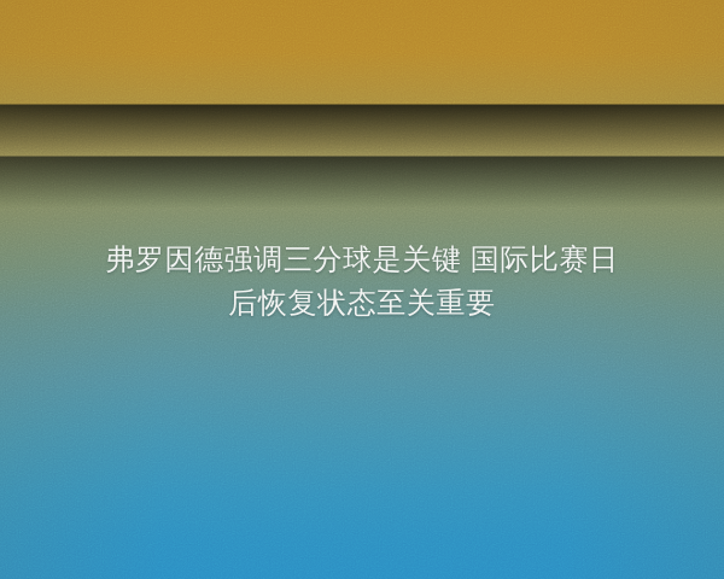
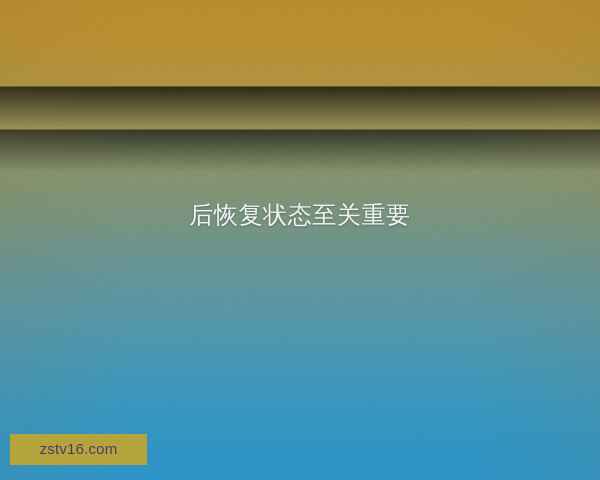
- 弗罗因德强调三分球是关键 国际比赛日
  后恢复状态至关重要
+ zstv16.com
